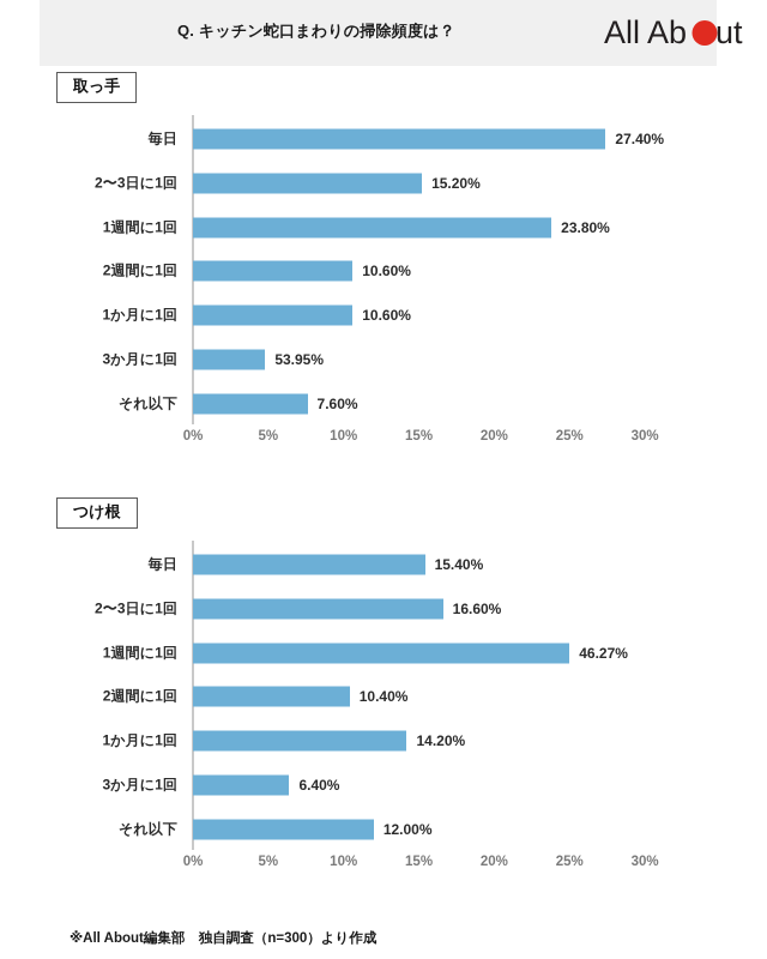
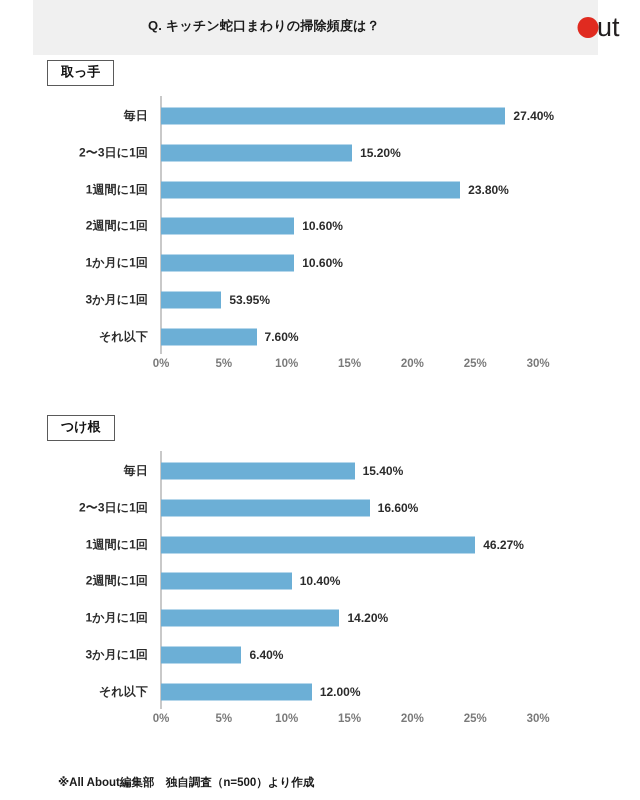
  Q. キッチン蛇口まわりの掃除頻度は？
- All Ab
  ut
  取っ手
  毎日
  27.40%
  2〜3日に1回
  15.20%
  1週間に1回
  23.80%
  2週間に1回
  10.60%
  1か月に1回
  10.60%
  3か月に1回
  53.95%
  それ以下
  7.60%
  0%
  5%
  10%
  15%
  20%
  25%
  30%
  つけ根
  毎日
  15.40%
  2〜3日に1回
  16.60%
  1週間に1回
  46.27%
  2週間に1回
  10.40%
  1か月に1回
  14.20%
  3か月に1回
  6.40%
  それ以下
  12.00%
  0%
  5%
  10%
  15%
  20%
  25%
  30%
- ※All About編集部 独自調査（n=300）より作成
+ ※All About編集部 独自調査（n=500）より作成
